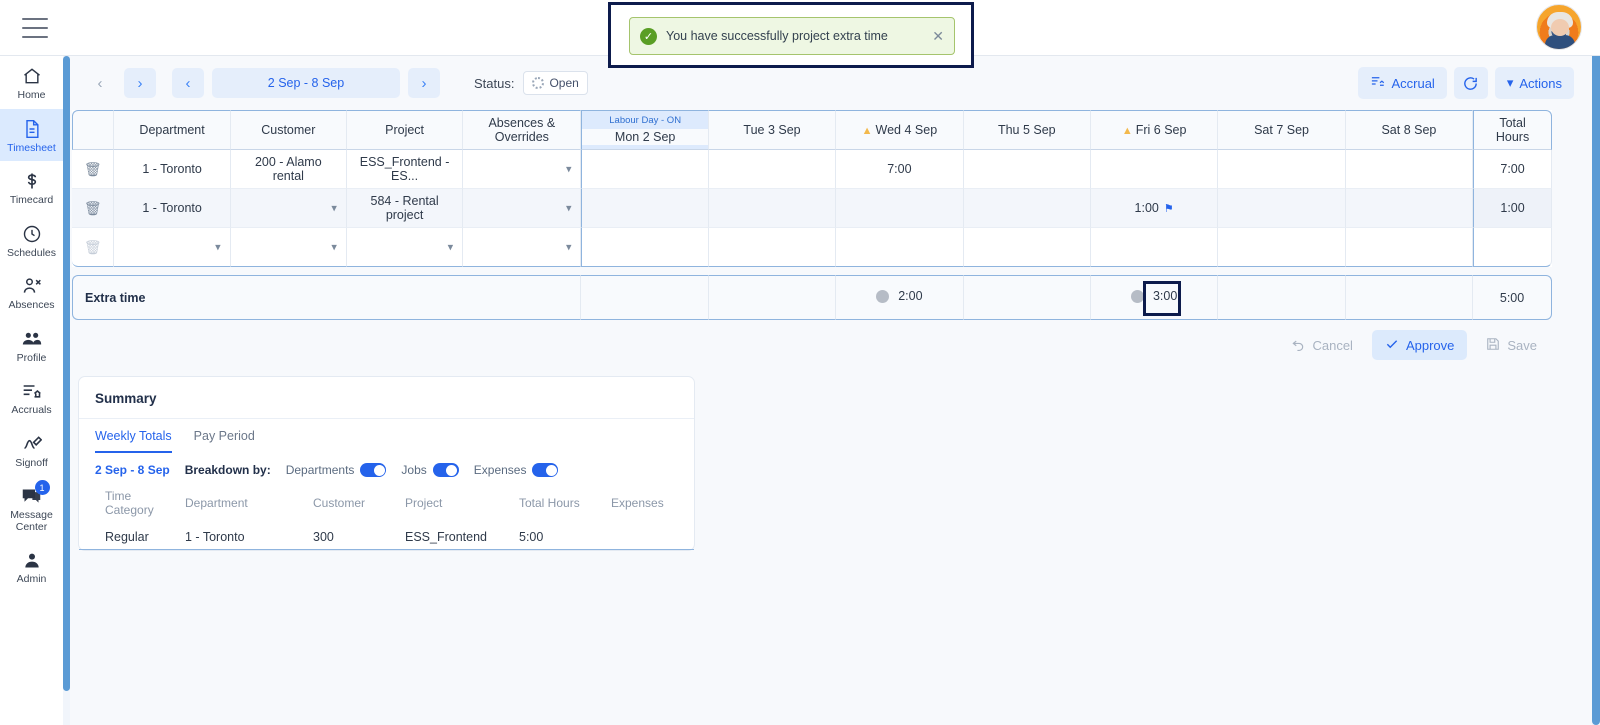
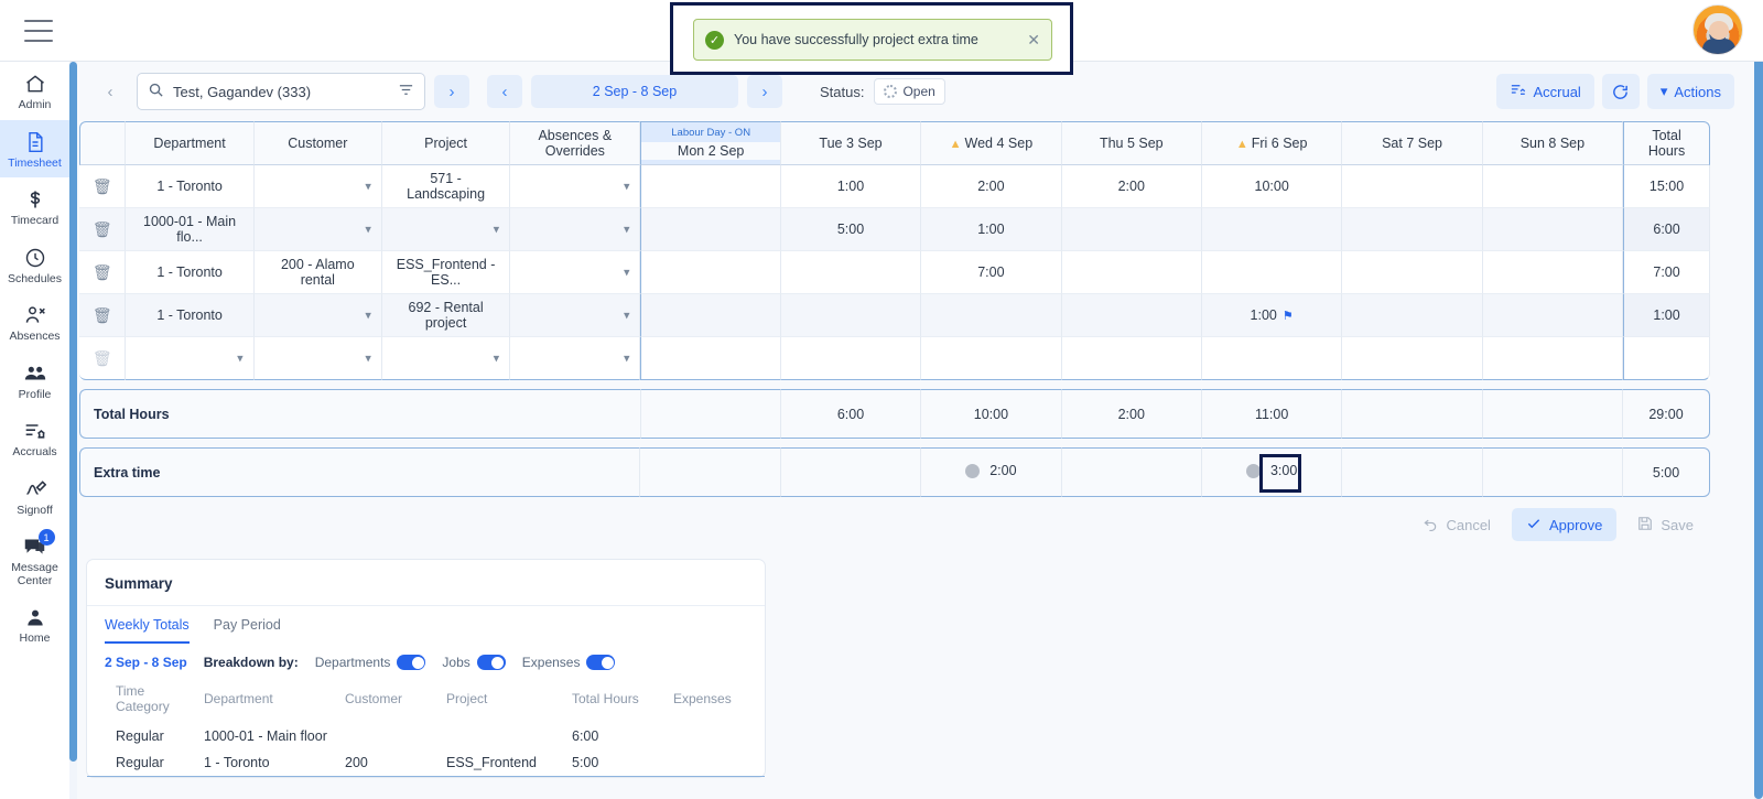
  ✓
  You have successfully project extra time
  ✕
- Home
+ Admin
  Timesheet
  Timecard
  Schedules
  Absences
  Profile
  Accruals
  Signoff
  1
  Message Center
- Admin
+ Home
  ‹
+ Test, Gagandev (333)
  ›
  ‹
  2 Sep - 8 Sep
  ›
  Status:
  Open
  Accrual
  ▾
  Actions
- 	Department	Customer	Project	Absences &Overrides	Labour Day - ON Mon 2 Sep	Tue 3 Sep	▲ Wed 4 Sep	Thu 5 Sep	▲ Fri 6 Sep	Sat 7 Sep	Sat 8 Sep	TotalHours
+ 	Department	Customer	Project	Absences &Overrides	Labour Day - ON Mon 2 Sep	Tue 3 Sep	▲ Wed 4 Sep	Thu 5 Sep	▲ Fri 6 Sep	Sat 7 Sep	Sun 8 Sep	TotalHours
+ 🗑	1 - Toronto	▾	571 - Landscaping	▾		1:00	2:00	2:00	10:00			15:00
+ 🗑	1000-01 - Main flo...	▾	▾	▾		5:00	1:00					6:00
  🗑	1 - Toronto	200 - Alamo rental	ESS_Frontend - ES...	▾			7:00					7:00
- 🗑	1 - Toronto	▾	584 - Rental project	▾					1:00 ⚑			1:00
+ 🗑	1 - Toronto	▾	692 - Rental project	▾					1:00 ⚑			1:00
  🗑	▾	▾	▾	▾
+ Total Hours		6:00	10:00	2:00	11:00			29:00
  Extra time			2:00		3:00			5:00
  Cancel
  Approve
  Save
  Summary
  Weekly Totals
  Pay Period
  2 Sep - 8 Sep
  Breakdown by:
  Departments
  Jobs
  Expenses
  Time Category	Department	Customer	Project	Total Hours	Expenses
+ Regular	1000-01 - Main floor			6:00
- Regular	1 - Toronto	300	ESS_Frontend	5:00
+ Regular	1 - Toronto	200	ESS_Frontend	5:00
